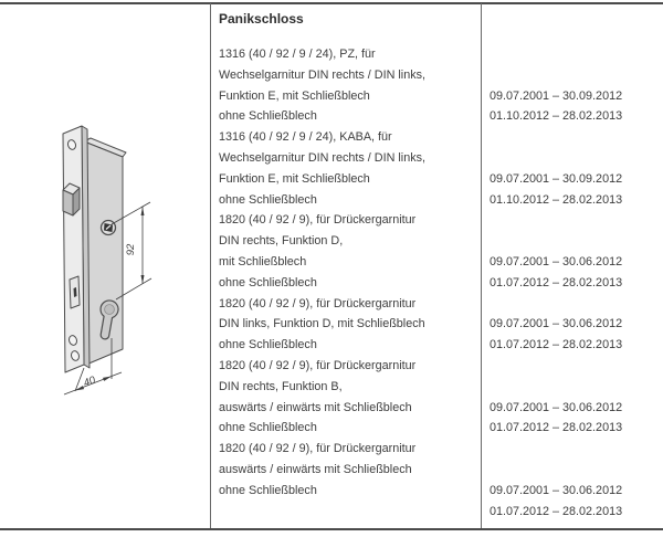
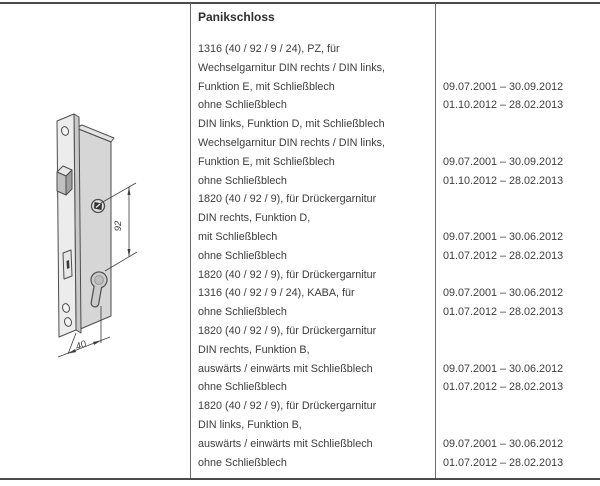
  Panikschloss
  1316 (40 / 92 / 9 / 24), PZ, für
  Wechselgarnitur DIN rechts / DIN links,
  Funktion E, mit Schließblech
  ohne Schließblech
- 1316 (40 / 92 / 9 / 24), KABA, für
+ DIN links, Funktion D, mit Schließblech
  Wechselgarnitur DIN rechts / DIN links,
  Funktion E, mit Schließblech
  ohne Schließblech
  1820 (40 / 92 / 9), für Drückergarnitur
  DIN rechts, Funktion D,
  mit Schließblech
  ohne Schließblech
  1820 (40 / 92 / 9), für Drückergarnitur
- DIN links, Funktion D, mit Schließblech
+ 1316 (40 / 92 / 9 / 24), KABA, für
  ohne Schließblech
  1820 (40 / 92 / 9), für Drückergarnitur
  DIN rechts, Funktion B,
  auswärts / einwärts mit Schließblech
  ohne Schließblech
  1820 (40 / 92 / 9), für Drückergarnitur
+ DIN links, Funktion B,
  auswärts / einwärts mit Schließblech
  ohne Schließblech
  09.07.2001 – 30.09.2012
  01.10.2012 – 28.02.2013
  09.07.2001 – 30.09.2012
  01.10.2012 – 28.02.2013
  09.07.2001 – 30.06.2012
  01.07.2012 – 28.02.2013
  09.07.2001 – 30.06.2012
  01.07.2012 – 28.02.2013
  09.07.2001 – 30.06.2012
  01.07.2012 – 28.02.2013
  09.07.2001 – 30.06.2012
  01.07.2012 – 28.02.2013
